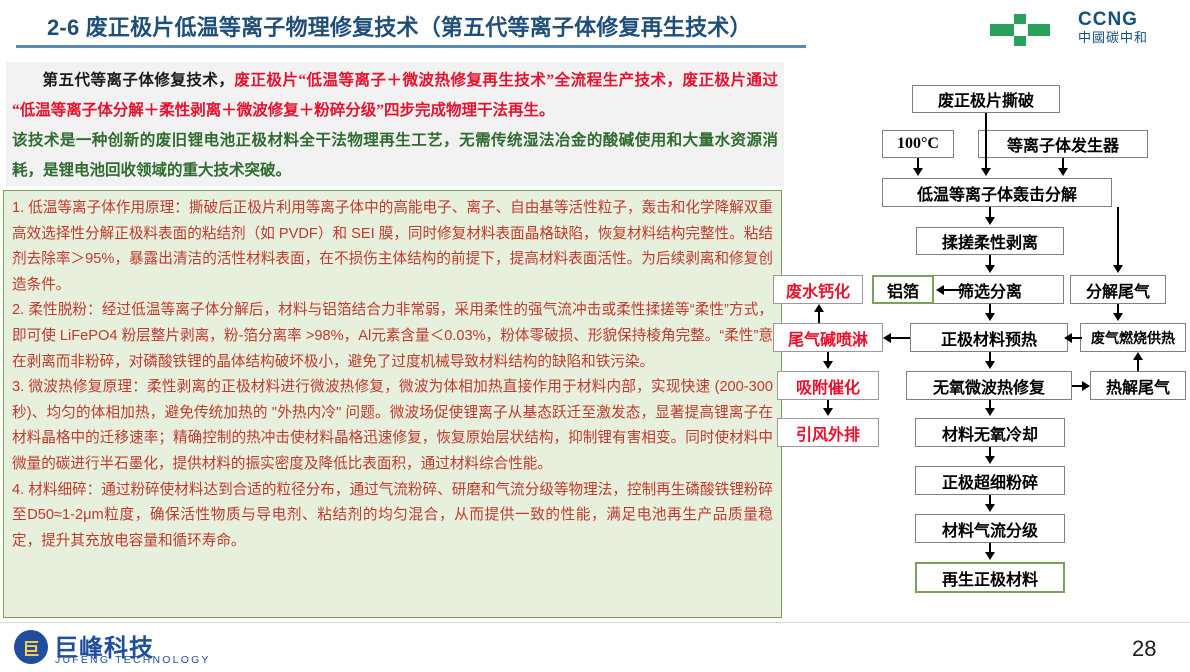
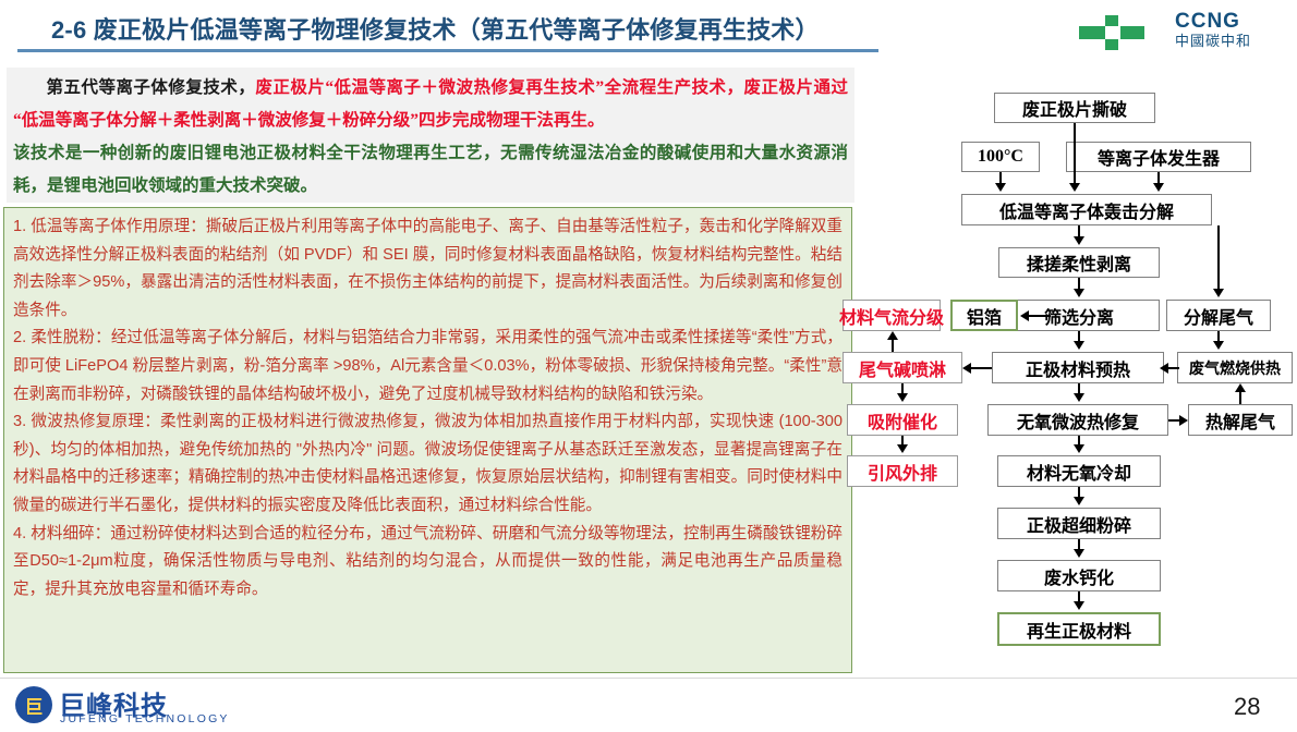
  2-6 废正极片低温等离子物理修复技术（第五代等离子体修复再生技术）
  CCNG
  中國碳中和
  第五代等离子体修复技术，废正极片“低温等离子＋微波热修复再生技术”全流程生产技术，废正极片通过“低温等离子体分解＋柔性剥离＋微波修复＋粉碎分级”四步完成物理干法再生。
  该技术是一种创新的废旧锂电池正极材料全干法物理再生工艺，无需传统湿法冶金的酸碱使用和大量水资源消耗，是锂电池回收领域的重大技术突破。
  1. 低温等离子体作用原理：撕破后正极片利用等离子体中的高能电子、离子、自由基等活性粒子，轰击和化学降解双重高效选择性分解正极料表面的粘结剂（如 PVDF）和 SEI 膜，同时修复材料表面晶格缺陷，恢复材料结构完整性。粘结剂去除率＞95%，暴露出清洁的活性材料表面，在不损伤主体结构的前提下，提高材料表面活性。为后续剥离和修复创造条件。
  2. 柔性脱粉：经过低温等离子体分解后，材料与铝箔结合力非常弱，采用柔性的强气流冲击或柔性揉搓等“柔性”方式，即可使 LiFePO4 粉层整片剥离，粉-箔分离率 >98%，Al元素含量＜0.03%，粉体零破损、形貌保持棱角完整。“柔性”意在剥离而非粉碎，对磷酸铁锂的晶体结构破坏极小，避免了过度机械导致材料结构的缺陷和铁污染。
- 3. 微波热修复原理：柔性剥离的正极材料进行微波热修复，微波为体相加热直接作用于材料内部，实现快速 (200-300 秒)、均匀的体相加热，避免传统加热的 "外热内冷" 问题。微波场促使锂离子从基态跃迁至激发态，显著提高锂离子在材料晶格中的迁移速率；精确控制的热冲击使材料晶格迅速修复，恢复原始层状结构，抑制锂有害相变。同时使材料中微量的碳进行半石墨化，提供材料的振实密度及降低比表面积，通过材料综合性能。
+ 3. 微波热修复原理：柔性剥离的正极材料进行微波热修复，微波为体相加热直接作用于材料内部，实现快速 (100-300 秒)、均匀的体相加热，避免传统加热的 "外热内冷" 问题。微波场促使锂离子从基态跃迁至激发态，显著提高锂离子在材料晶格中的迁移速率；精确控制的热冲击使材料晶格迅速修复，恢复原始层状结构，抑制锂有害相变。同时使材料中微量的碳进行半石墨化，提供材料的振实密度及降低比表面积，通过材料综合性能。
  4. 材料细碎：通过粉碎使材料达到合适的粒径分布，通过气流粉碎、研磨和气流分级等物理法，控制再生磷酸铁锂粉碎至D50≈1-2μm粒度，确保活性物质与导电剂、粘结剂的均匀混合，从而提供一致的性能，满足电池再生产品质量稳定，提升其充放电容量和循环寿命。
  废正极片撕破
  100°C
  等离子体发生器
  低温等离子体轰击分解
  揉搓柔性剥离
  筛选分离
  铝箔
- 废水钙化
+ 材料气流分级
  分解尾气
  尾气碱喷淋
  正极材料预热
  废气燃烧供热
  吸附催化
  无氧微波热修复
  热解尾气
  引风外排
  材料无氧冷却
  正极超细粉碎
- 材料气流分级
+ 废水钙化
  再生正极材料
  巨
  巨峰科技
  JUFENG TECHNOLOGY
  28
